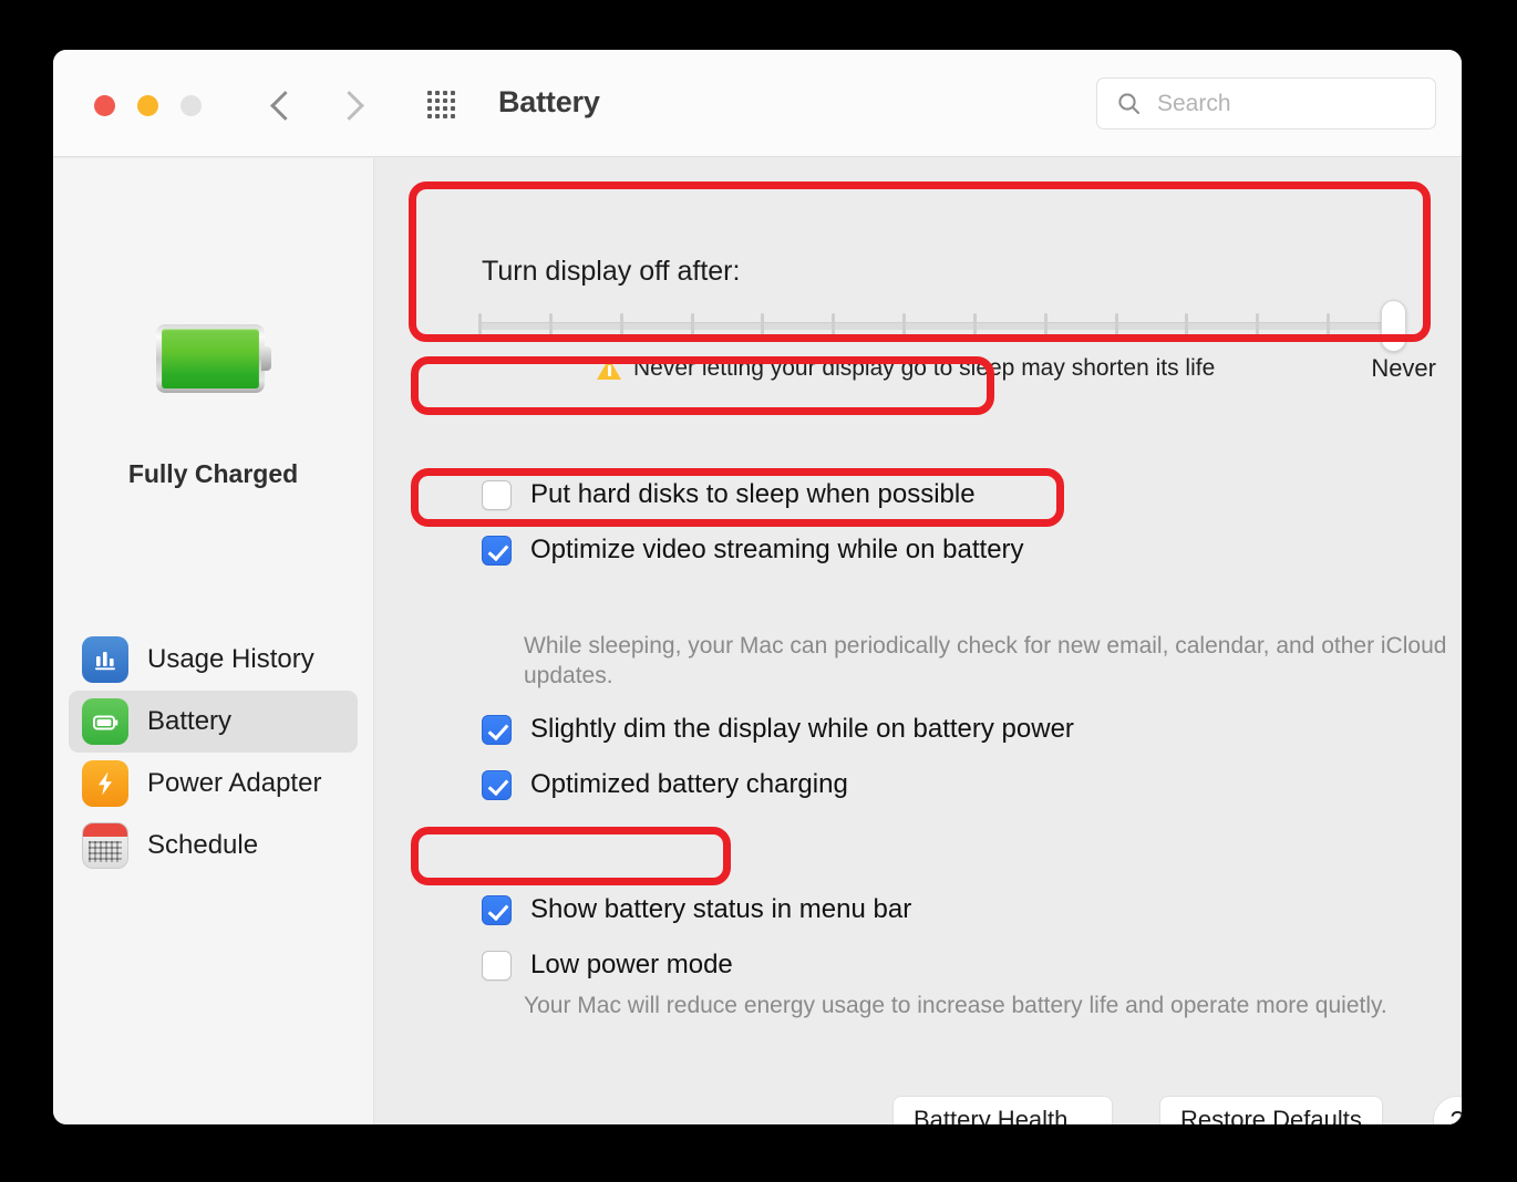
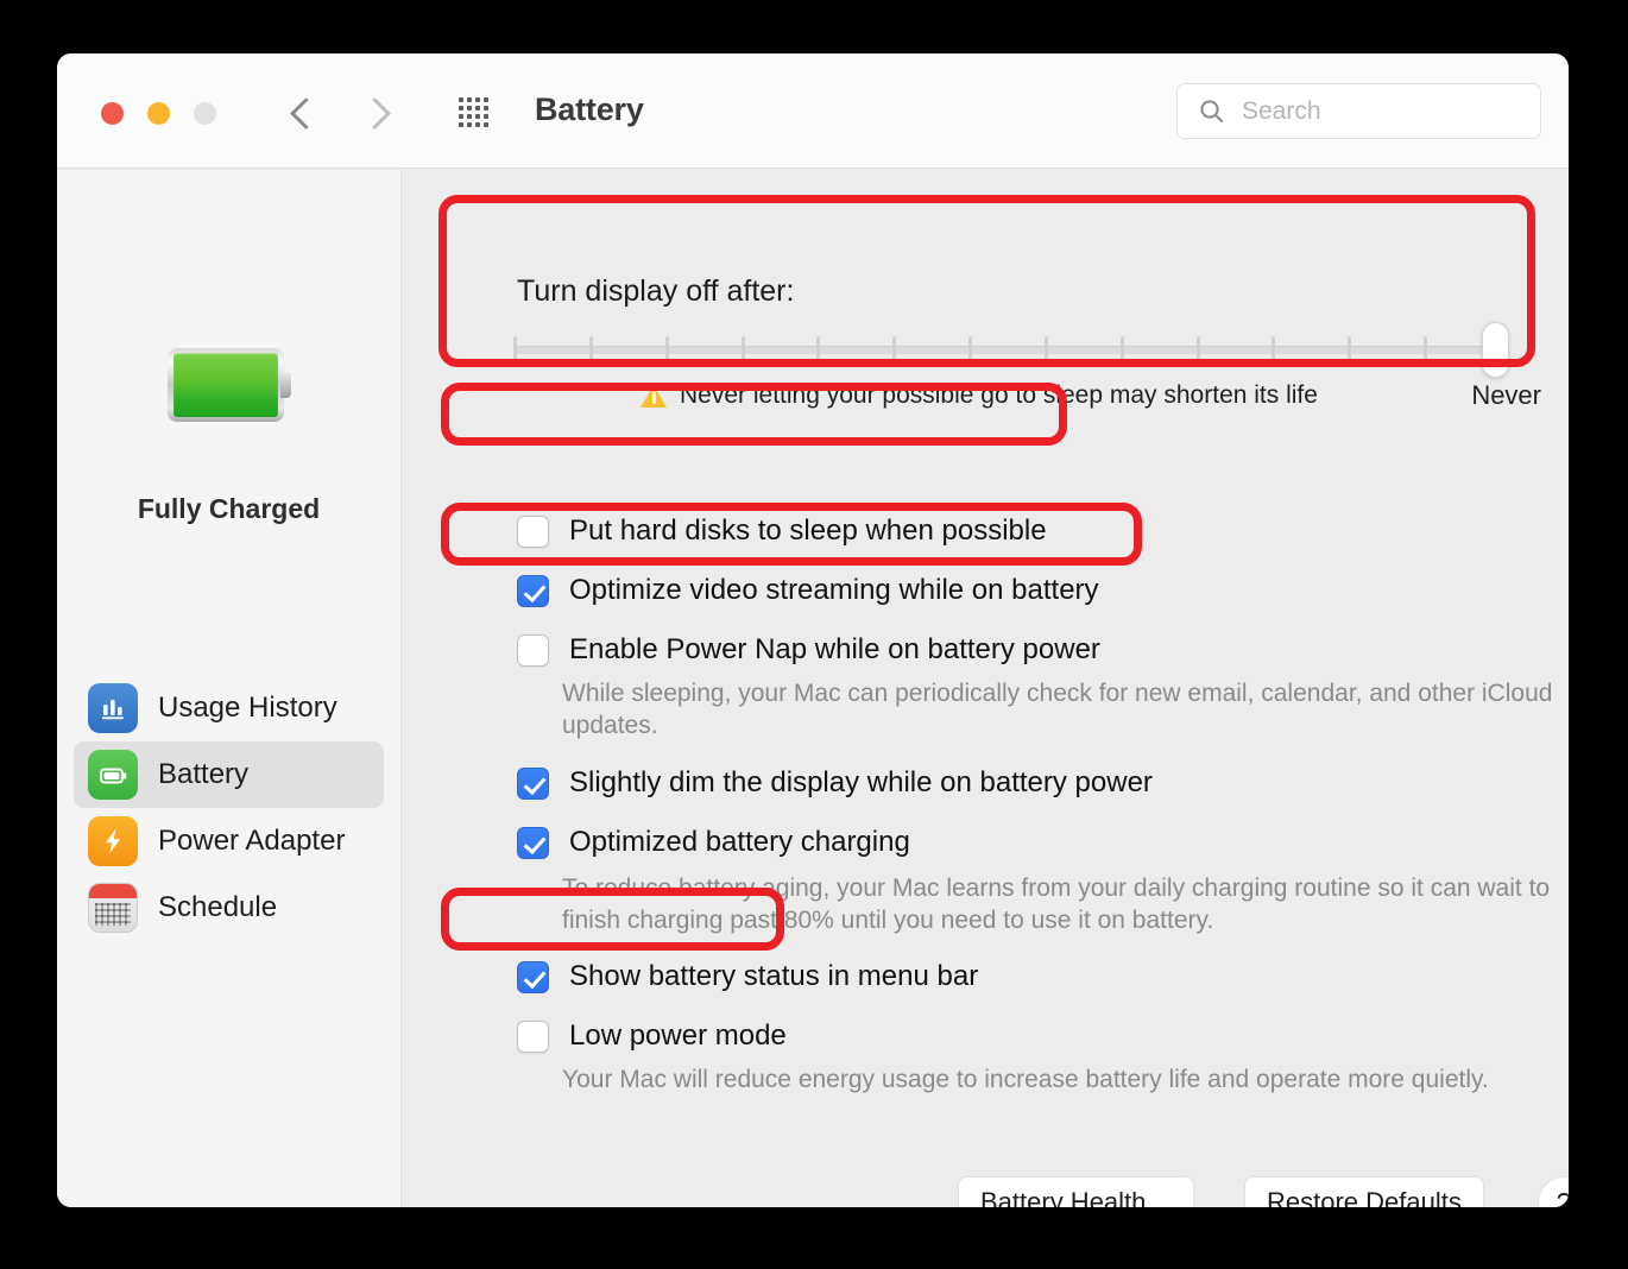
  Battery
  Search
  Fully Charged
  Usage History
  Battery
  Power Adapter
  Schedule
  Turn display off after:
- Never letting your display go to sleep may shorten its life
+ Never letting your possible go to sleep may shorten its life
  Never
  Put hard disks to sleep when possible
  Optimize video streaming while on battery
+ Enable Power Nap while on battery power
  While sleeping, your Mac can periodically check for new email, calendar, and other iCloud updates.
  Slightly dim the display while on battery power
  Optimized battery charging
+ To reduce battery aging, your Mac learns from your daily charging routine so it can wait to finish charging past 80% until you need to use it on battery.
  Show battery status in menu bar
  Low power mode
  Your Mac will reduce energy usage to increase battery life and operate more quietly.
  Battery Health…
  Restore Defaults
  ?
